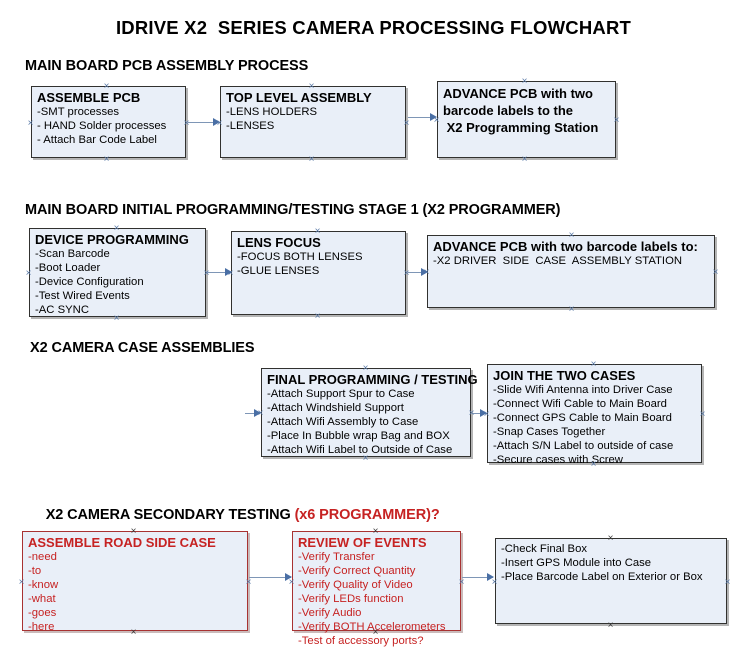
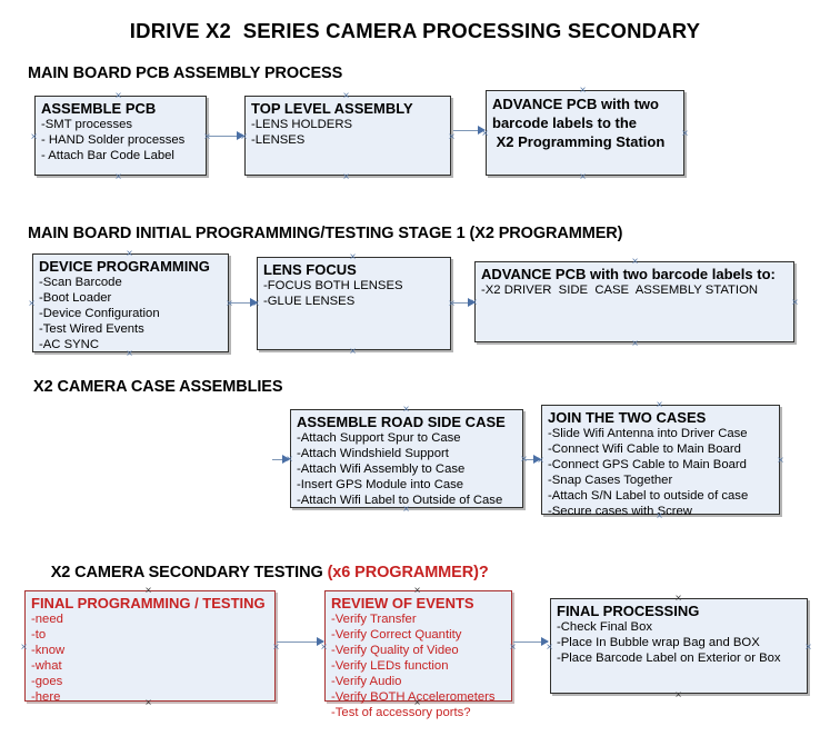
- IDRIVE X2 SERIES CAMERA PROCESSING FLOWCHART
+ IDRIVE X2 SERIES CAMERA PROCESSING SECONDARY
  MAIN BOARD PCB ASSEMBLY PROCESS
  ASSEMBLE PCB
  -SMT processes
  - HAND Solder processes
  - Attach Bar Code Label
  TOP LEVEL ASSEMBLY
  -LENS HOLDERS
  -LENSES
  ADVANCE PCB with two
  barcode labels to the
  X2 Programming Station
  MAIN BOARD INITIAL PROGRAMMING/TESTING STAGE 1 (X2 PROGRAMMER)
  DEVICE PROGRAMMING
  -Scan Barcode
  -Boot Loader
  -Device Configuration
  -Test Wired Events
  -AC SYNC
  LENS FOCUS
  -FOCUS BOTH LENSES
  -GLUE LENSES
  ADVANCE PCB with two barcode labels to:
  -X2 DRIVER SIDE CASE ASSEMBLY STATION
  X2 CAMERA CASE ASSEMBLIES
- FINAL PROGRAMMING / TESTING
+ ASSEMBLE ROAD SIDE CASE
  -Attach Support Spur to Case
  -Attach Windshield Support
  -Attach Wifi Assembly to Case
- -Place In Bubble wrap Bag and BOX
+ -Insert GPS Module into Case
  -Attach Wifi Label to Outside of Case
  JOIN THE TWO CASES
  -Slide Wifi Antenna into Driver Case
  -Connect Wifi Cable to Main Board
  -Connect GPS Cable to Main Board
  -Snap Cases Together
  -Attach S/N Label to outside of case
  -Secure cases with Screw
  X2 CAMERA SECONDARY TESTING (x6 PROGRAMMER)?
- ASSEMBLE ROAD SIDE CASE
+ FINAL PROGRAMMING / TESTING
  -need
  -to
  -know
  -what
  -goes
  -here
  REVIEW OF EVENTS
  -Verify Transfer
  -Verify Correct Quantity
  -Verify Quality of Video
  -Verify LEDs function
  -Verify Audio
  -Verify BOTH Accelerometers
  -Test of accessory ports?
+ FINAL PROCESSING
  -Check Final Box
- -Insert GPS Module into Case
+ -Place In Bubble wrap Bag and BOX
  -Place Barcode Label on Exterior or Box
